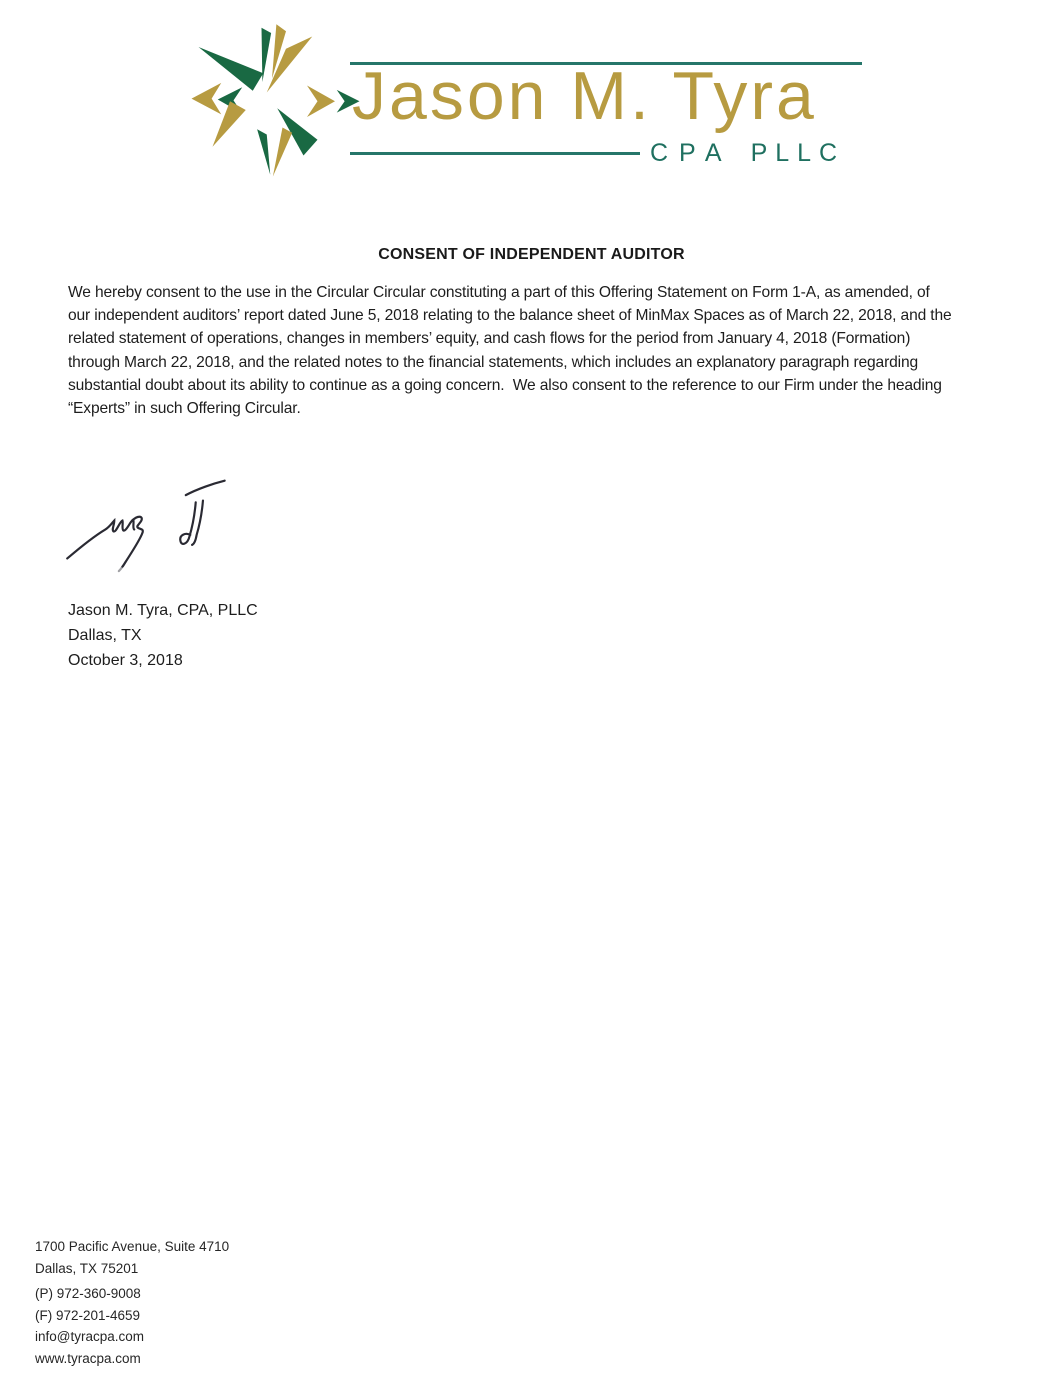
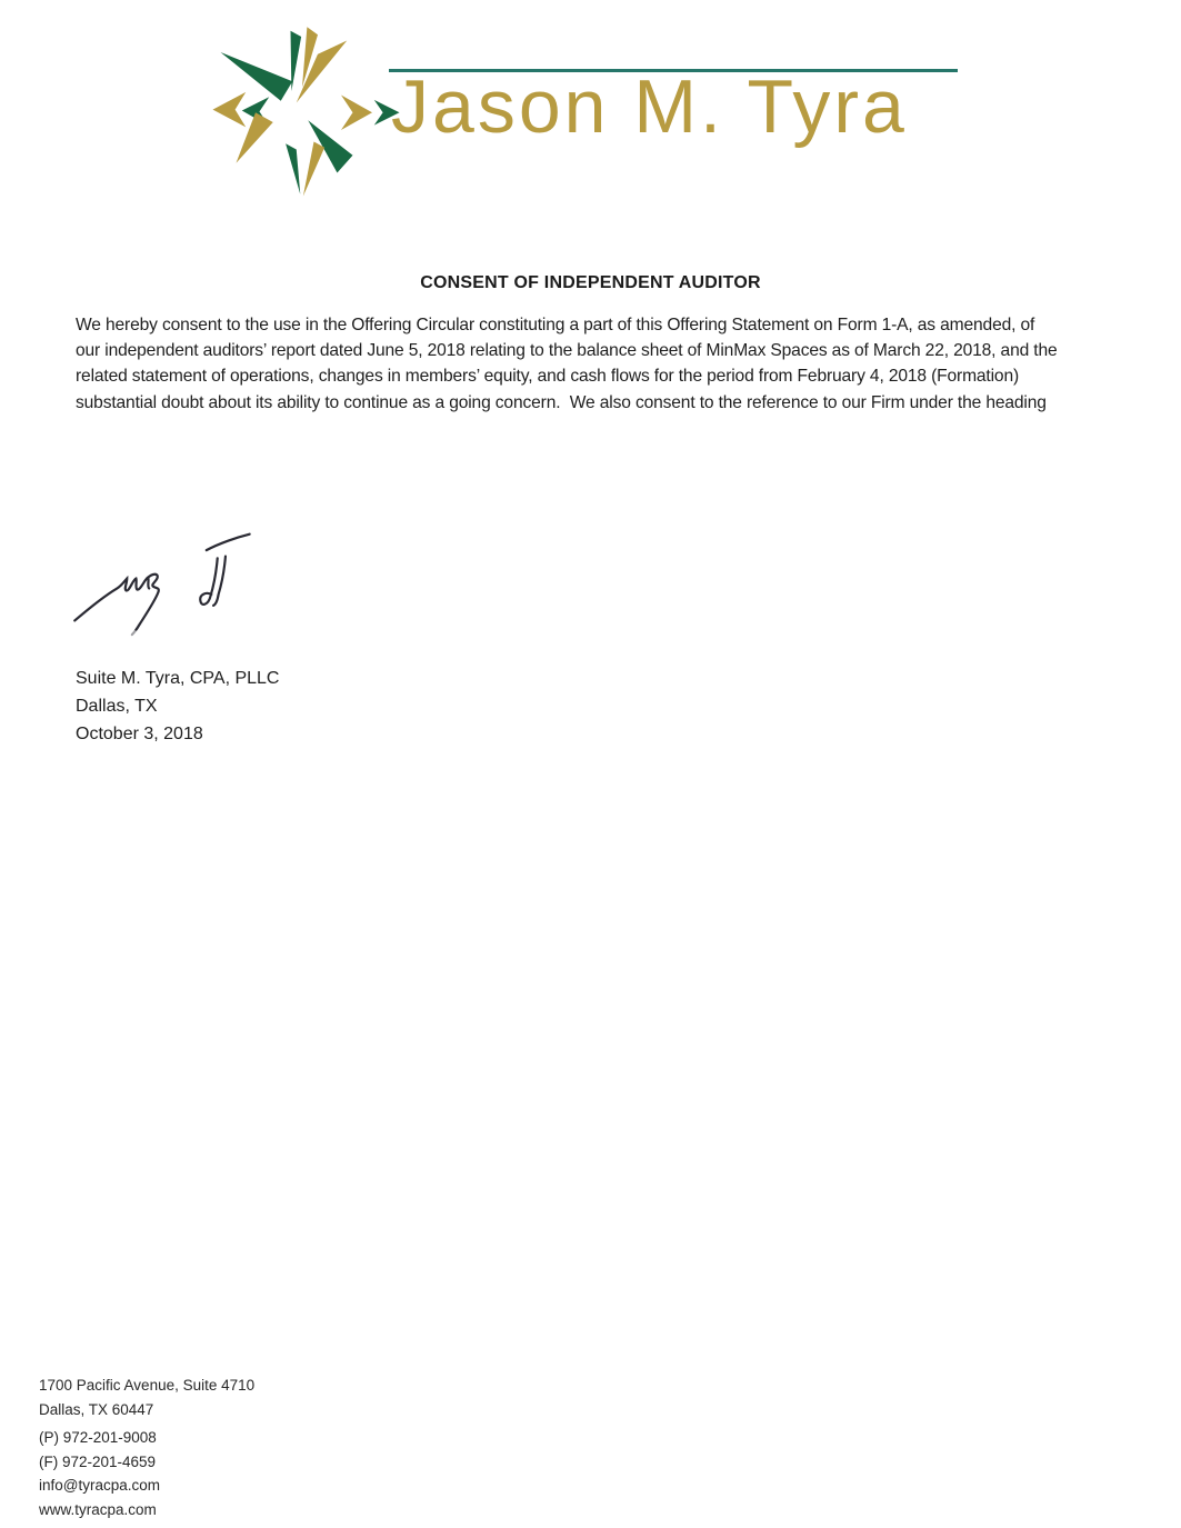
  Jason M. Tyra
- CPA
- PLLC
  CONSENT OF INDEPENDENT AUDITOR
- We hereby consent to the use in the Circular Circular constituting a part of this Offering Statement on Form 1-A, as amended, of
+ We hereby consent to the use in the Offering Circular constituting a part of this Offering Statement on Form 1-A, as amended, of
  our independent auditors’ report dated June 5, 2018 relating to the balance sheet of MinMax Spaces as of March 22, 2018, and the
- related statement of operations, changes in members’ equity, and cash flows for the period from January 4, 2018 (Formation)
+ related statement of operations, changes in members’ equity, and cash flows for the period from February 4, 2018 (Formation)
- through March 22, 2018, and the related notes to the financial statements, which includes an explanatory paragraph regarding
  substantial doubt about its ability to continue as a going concern. We also consent to the reference to our Firm under the heading
- “Experts” in such Offering Circular.
- Jason M. Tyra, CPA, PLLC
+ Suite M. Tyra, CPA, PLLC
  Dallas, TX
  October 3, 2018
  1700 Pacific Avenue, Suite 4710
- Dallas, TX 75201
+ Dallas, TX 60447
- (P) 972-360-9008
+ (P) 972-201-9008
  (F) 972-201-4659
  info@tyracpa.com
  www.tyracpa.com
